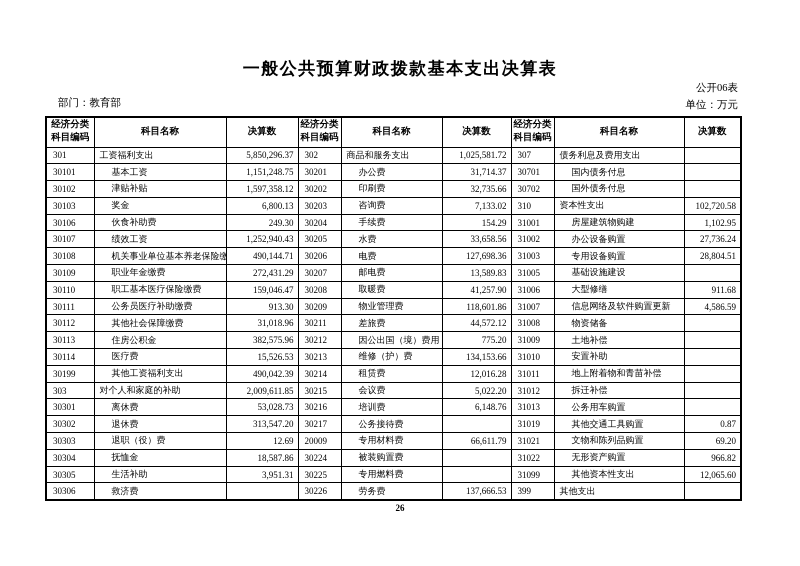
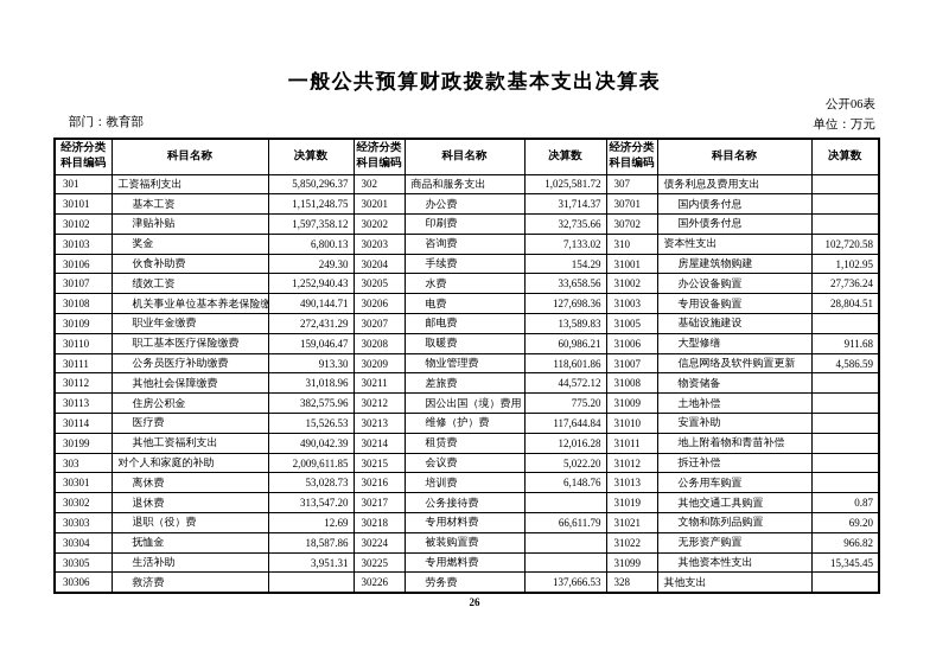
  一般公共预算财政拨款基本支出决算表
  公开06表
  部门：教育部
  单位：万元
  经济分类 科目编码	科目名称	决算数	经济分类 科目编码	科目名称	决算数	经济分类 科目编码	科目名称	决算数
  301	工资福利支出	5,850,296.37	302	商品和服务支出	1,025,581.72	307	债务利息及费用支出
  30101	基本工资	1,151,248.75	30201	办公费	31,714.37	30701	国内债务付息
  30102	津贴补贴	1,597,358.12	30202	印刷费	32,735.66	30702	国外债务付息
  30103	奖金	6,800.13	30203	咨询费	7,133.02	310	资本性支出	102,720.58
  30106	伙食补助费	249.30	30204	手续费	154.29	31001	房屋建筑物购建	1,102.95
  30107	绩效工资	1,252,940.43	30205	水费	33,658.56	31002	办公设备购置	27,736.24
  30108	机关事业单位基本养老保险缴	490,144.71	30206	电费	127,698.36	31003	专用设备购置	28,804.51
  30109	职业年金缴费	272,431.29	30207	邮电费	13,589.83	31005	基础设施建设
- 30110	职工基本医疗保险缴费	159,046.47	30208	取暖费	41,257.90	31006	大型修缮	911.68
+ 30110	职工基本医疗保险缴费	159,046.47	30208	取暖费	60,986.21	31006	大型修缮	911.68
  30111	公务员医疗补助缴费	913.30	30209	物业管理费	118,601.86	31007	信息网络及软件购置更新	4,586.59
  30112	其他社会保障缴费	31,018.96	30211	差旅费	44,572.12	31008	物资储备
  30113	住房公积金	382,575.96	30212	因公出国（境）费用	775.20	31009	土地补偿
- 30114	医疗费	15,526.53	30213	维修（护）费	134,153.66	31010	安置补助
+ 30114	医疗费	15,526.53	30213	维修（护）费	117,644.84	31010	安置补助
  30199	其他工资福利支出	490,042.39	30214	租赁费	12,016.28	31011	地上附着物和青苗补偿
  303	对个人和家庭的补助	2,009,611.85	30215	会议费	5,022.20	31012	拆迁补偿
  30301	离休费	53,028.73	30216	培训费	6,148.76	31013	公务用车购置
  30302	退休费	313,547.20	30217	公务接待费		31019	其他交通工具购置	0.87
- 30303	退职（役）费	12.69	20009	专用材料费	66,611.79	31021	文物和陈列品购置	69.20
+ 30303	退职（役）费	12.69	30218	专用材料费	66,611.79	31021	文物和陈列品购置	69.20
  30304	抚恤金	18,587.86	30224	被装购置费		31022	无形资产购置	966.82
- 30305	生活补助	3,951.31	30225	专用燃料费		31099	其他资本性支出	12,065.60
+ 30305	生活补助	3,951.31	30225	专用燃料费		31099	其他资本性支出	15,345.45
- 30306	救济费		30226	劳务费	137,666.53	399	其他支出
+ 30306	救济费		30226	劳务费	137,666.53	328	其他支出
  26
